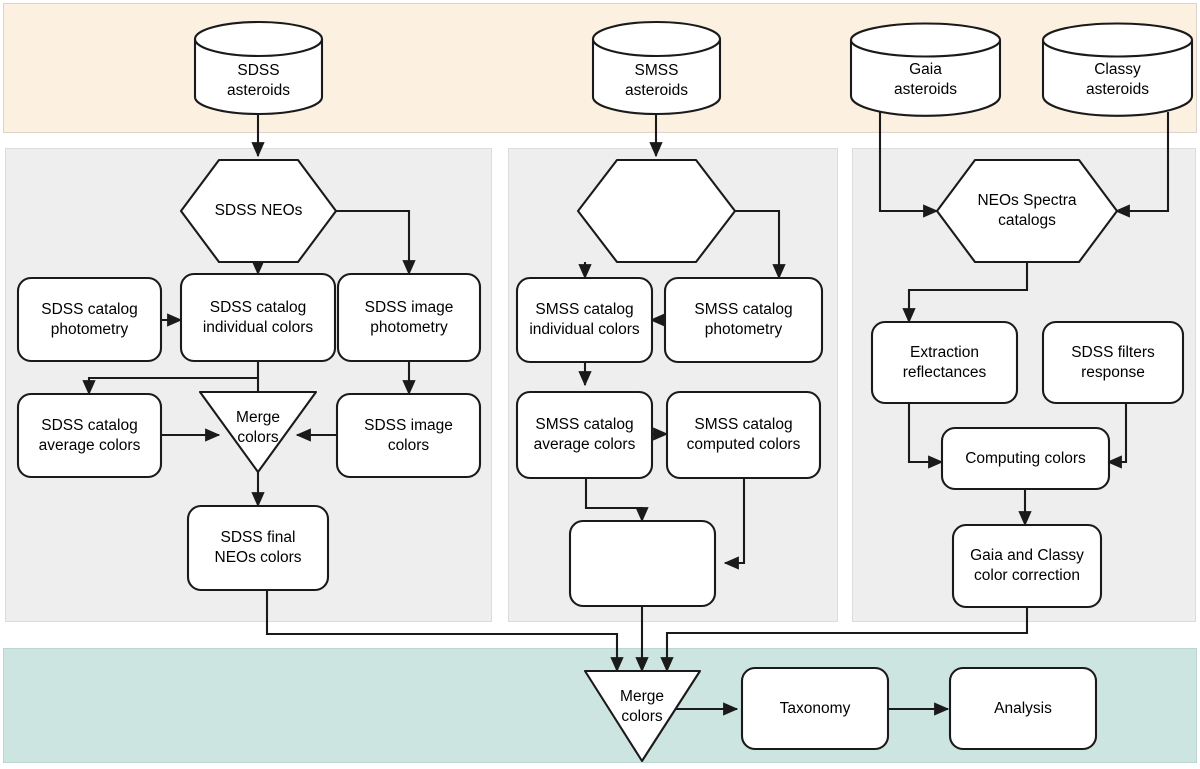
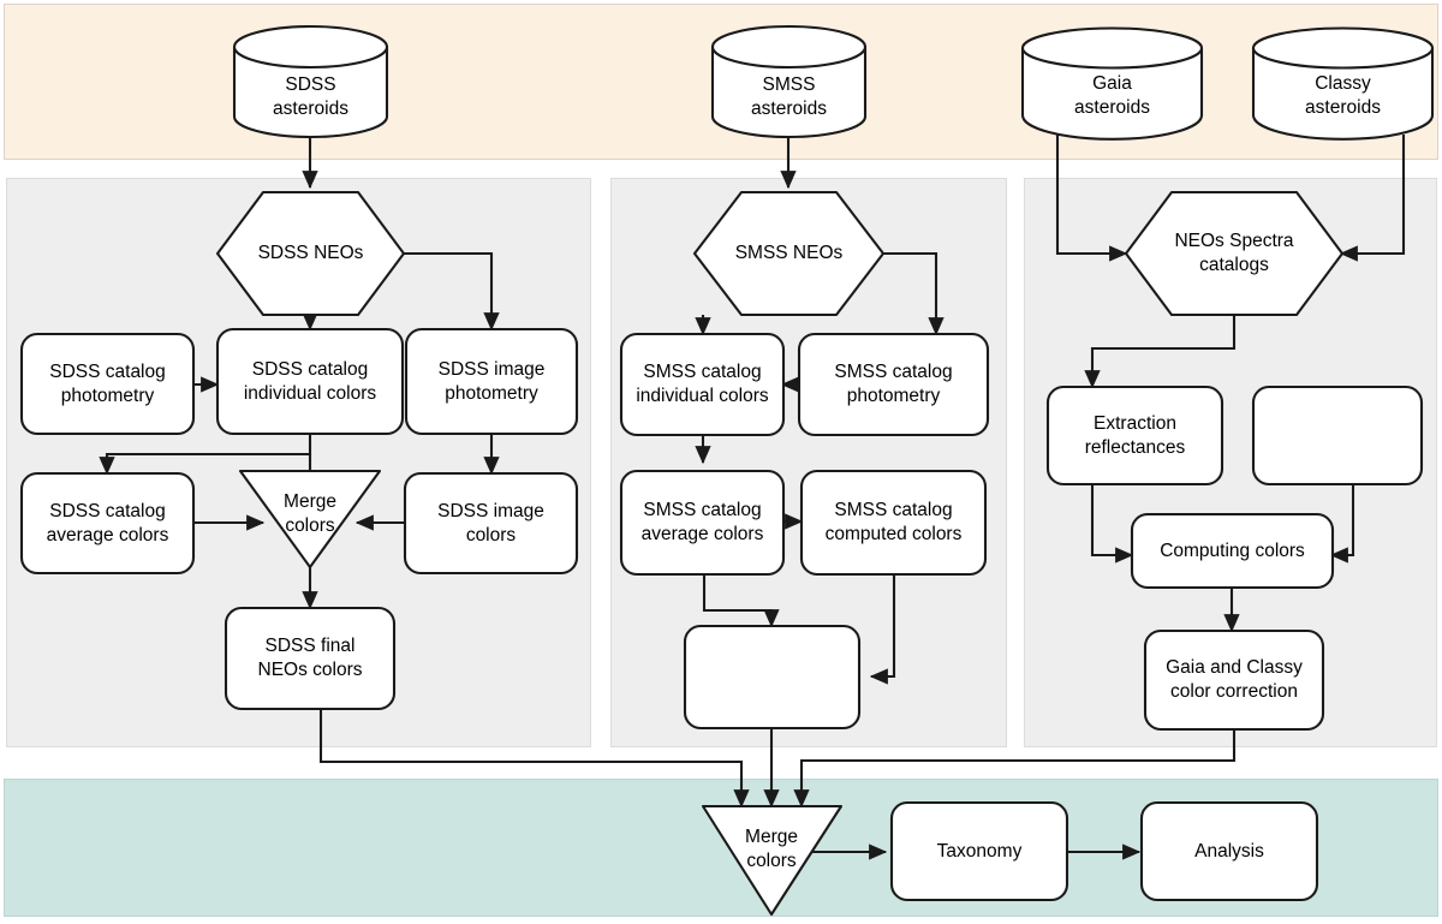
  SDSS
  asteroids
  SMSS
  asteroids
  Gaia
  asteroids
  Classy
  asteroids
  SDSS NEOs
+ SMSS NEOs
  NEOs Spectra
  catalogs
  SDSS catalog
  photometry
  SDSS catalog
  individual colors
  SDSS image
  photometry
  SDSS catalog
  average colors
  Merge
  colors
  SDSS image
  colors
  SDSS final
  NEOs colors
  SMSS catalog
  individual colors
  SMSS catalog
  photometry
  SMSS catalog
  average colors
  SMSS catalog
  computed colors
  Extraction
  reflectances
- SDSS filters
- response
  Computing colors
  Gaia and Classy
  color correction
  Merge
  colors
  Taxonomy
  Analysis
